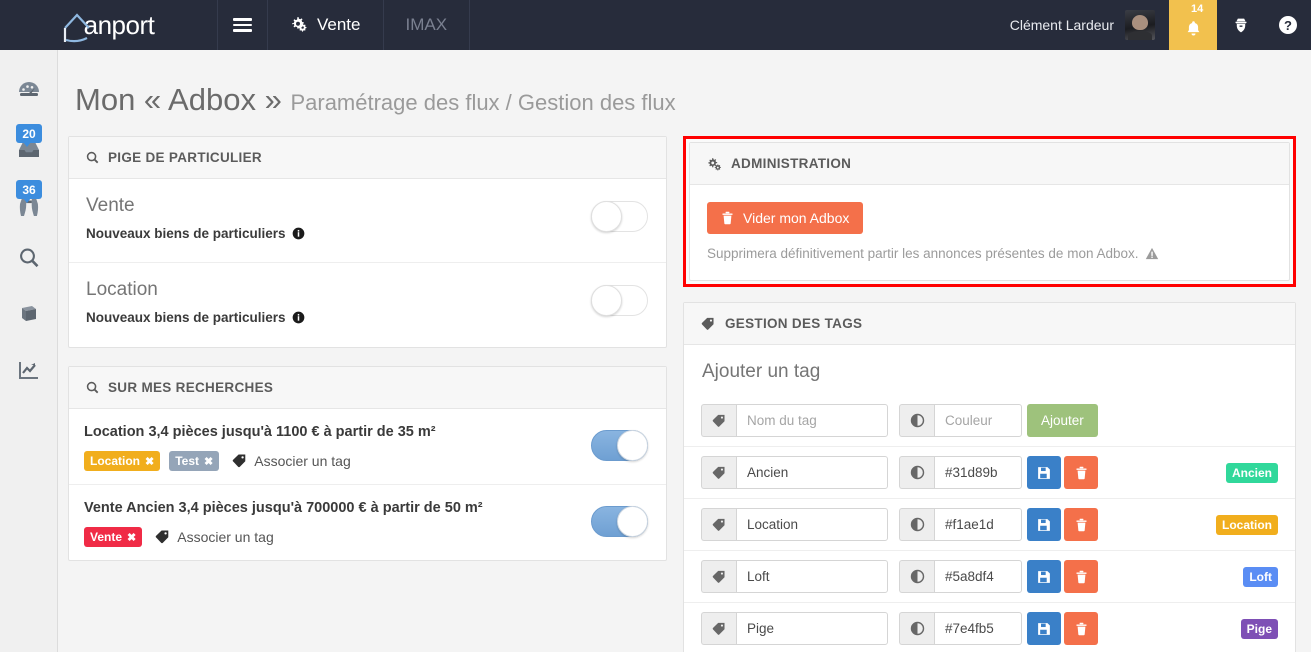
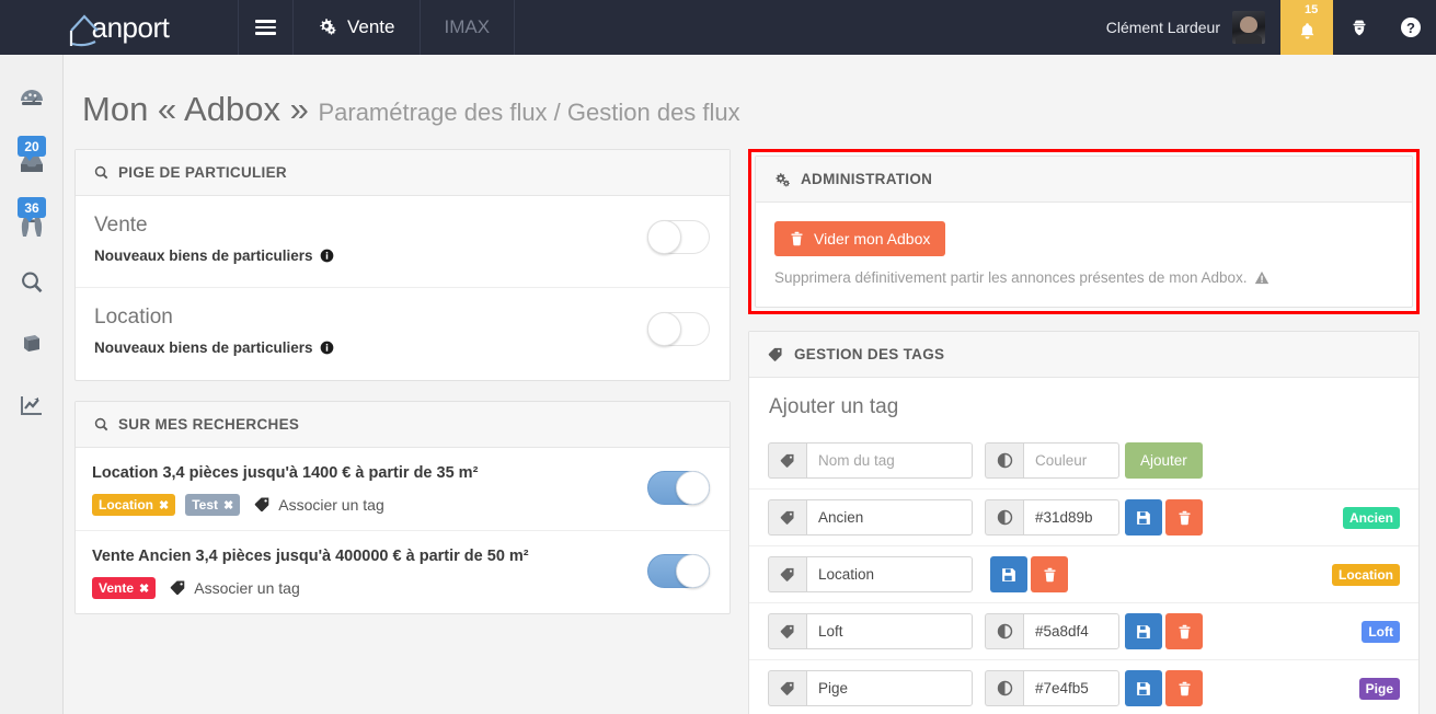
  anport
  Vente
  IMAX
  Clément Lardeur
- 14
+ 15
  ?
  20
  36
  Mon « Adbox » Paramétrage des flux / Gestion des flux
  PIGE DE PARTICULIER
  Vente
  Nouveaux biens de particuliers
  Location
  Nouveaux biens de particuliers
  SUR MES RECHERCHES
- Location 3,4 pièces jusqu'à 1100 € à partir de 35 m²
+ Location 3,4 pièces jusqu'à 1400 € à partir de 35 m²
  Location
  ✖
  Test
  ✖
  Associer un tag
- Vente Ancien 3,4 pièces jusqu'à 700000 € à partir de 50 m²
+ Vente Ancien 3,4 pièces jusqu'à 400000 € à partir de 50 m²
  Vente
  ✖
  Associer un tag
  ADMINISTRATION
  Vider mon Adbox
  Supprimera définitivement partir les annonces présentes de mon Adbox.
  GESTION DES TAGS
  Ajouter un tag
  Nom du tag
  Couleur
  Ajouter
  Ancien
  #31d89b
  Ancien
  Location
- #f1ae1d
  Location
  Loft
  #5a8df4
  Loft
  Pige
  #7e4fb5
  Pige
